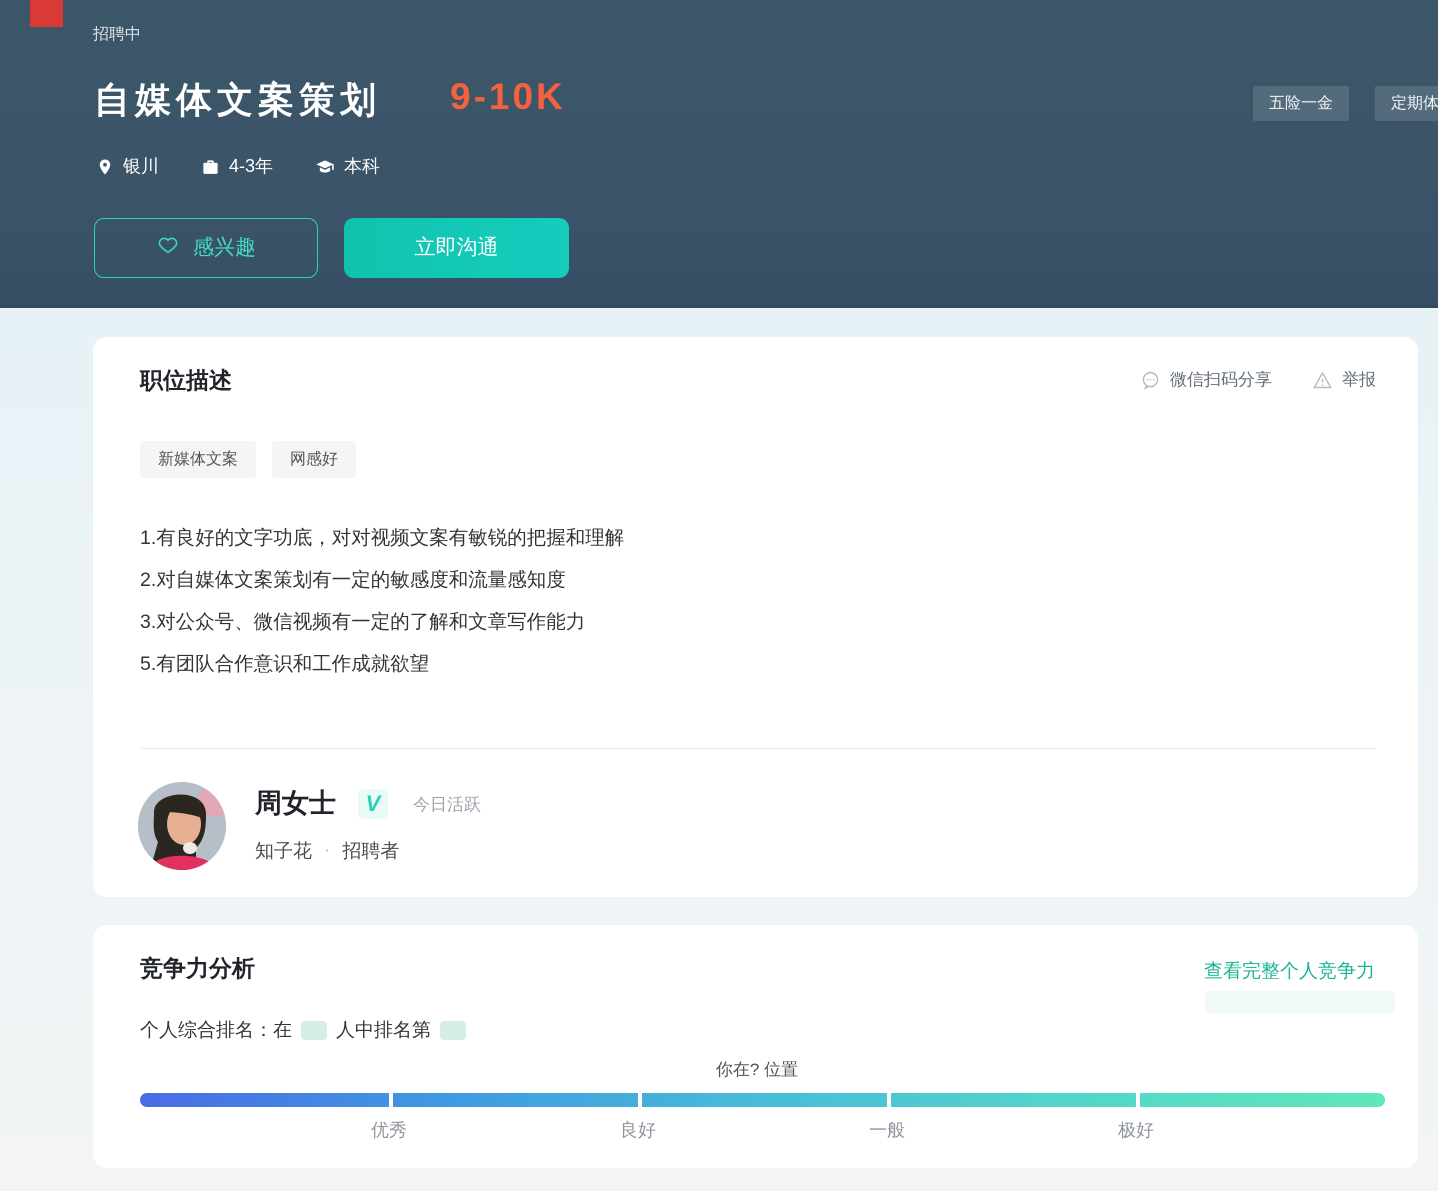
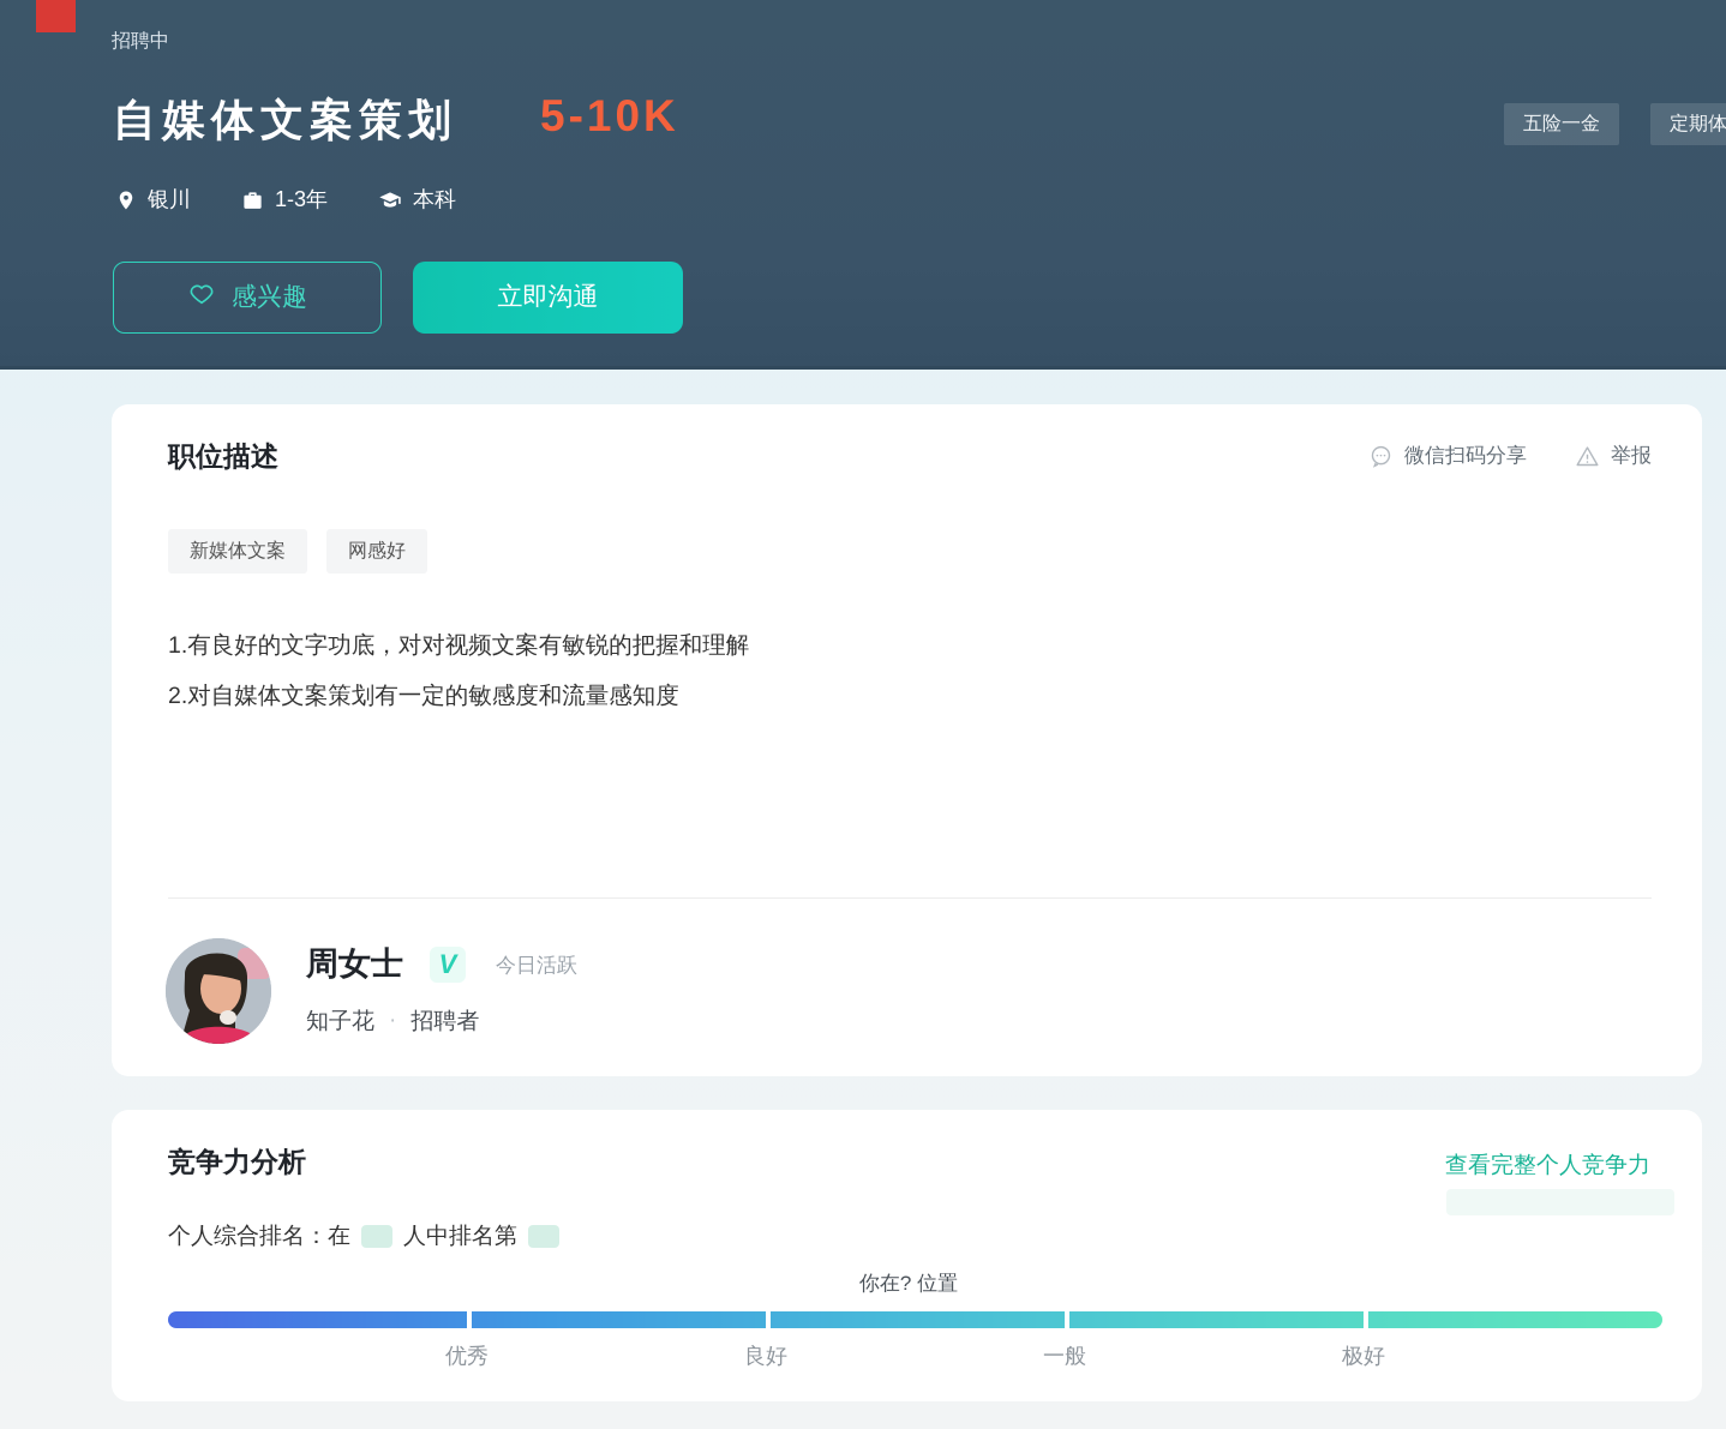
  招聘中
  自媒体文案策划
- 9-10K
+ 5-10K
  银川
- 4-3年
+ 1-3年
  本科
  感兴趣
  立即沟通
  五险一金
  定期体
  职位描述
  微信扫码分享
  举报
  新媒体文案
  网感好
  1.有良好的文字功底，对对视频文案有敏锐的把握和理解
  2.对自媒体文案策划有一定的敏感度和流量感知度
- 3.对公众号、微信视频有一定的了解和文章写作能力
- 5.有团队合作意识和工作成就欲望
  周女士
  V
  今日活跃
  知子花
  ·
  招聘者
  竞争力分析
  查看完整个人竞争力
  个人综合排名：在
  人中排名第
  你在? 位置
  优秀
  良好
  一般
  极好
